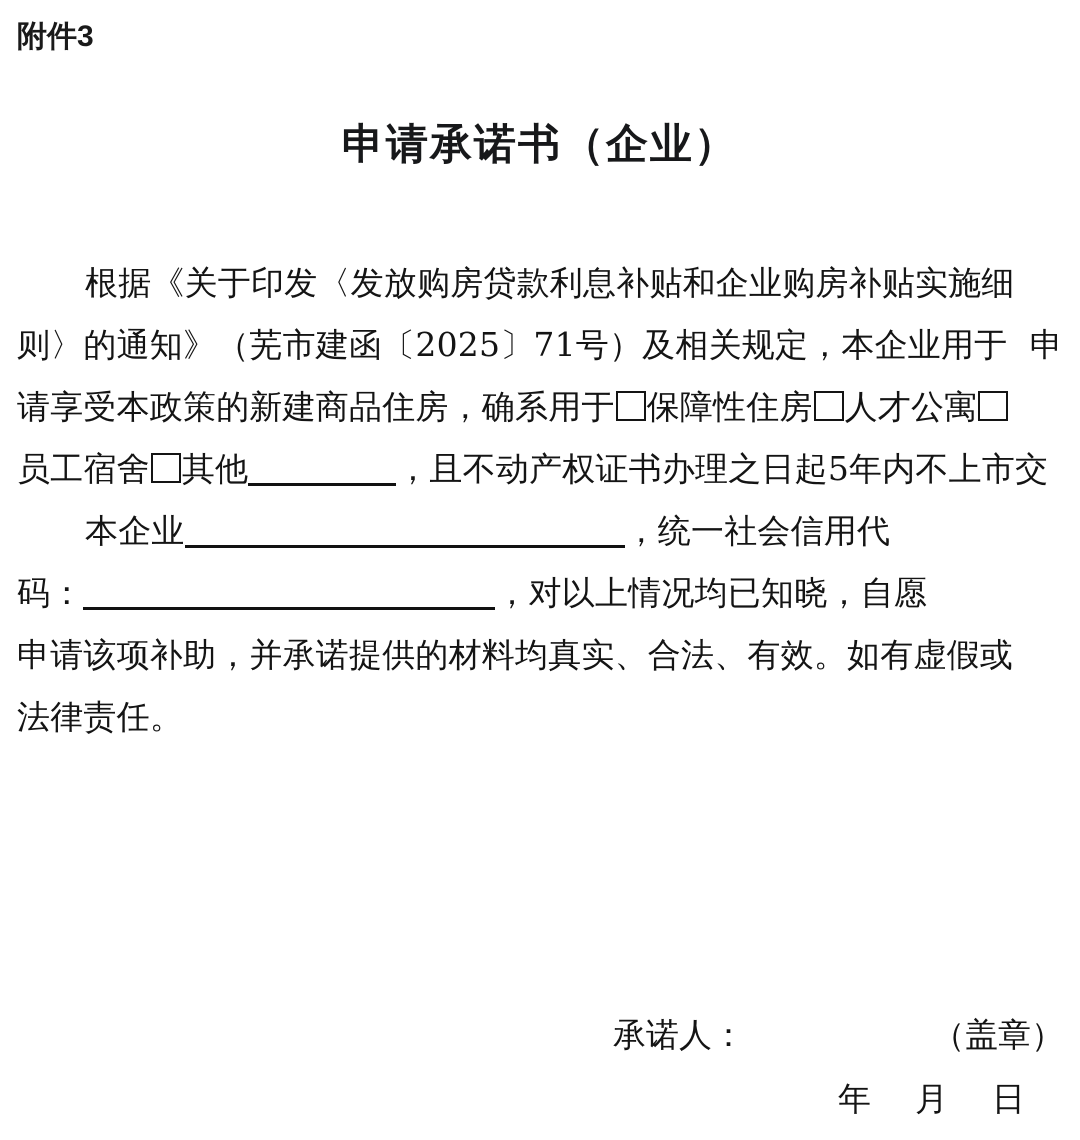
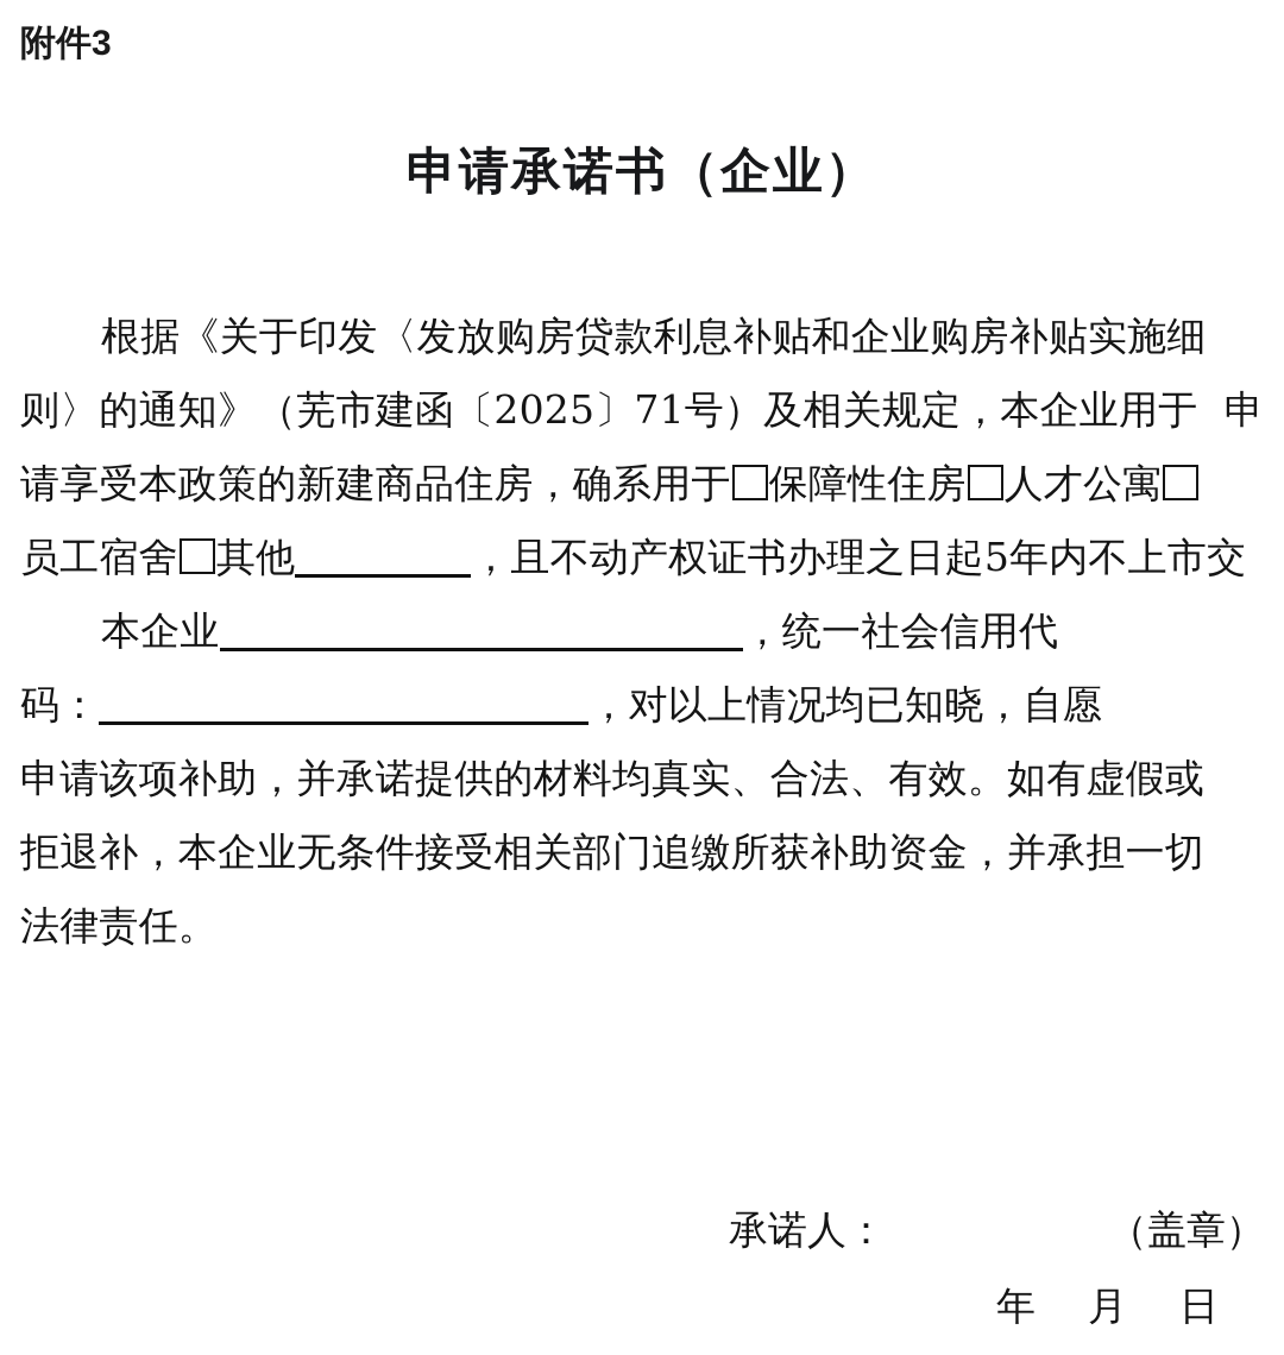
  附件3
  申请承诺书（企业）
  根据《关于印发〈发放购房贷款利息补贴和企业购房补贴实施细
  则〉的通知》（芜市建函〔2025〕71号）及相关规定，本企业用于
  申
  请享受本政策的新建商品住房，确系用于 保障性住房 人才公寓
  员工宿舍 其他 ，且不动产权证书办理之日起5年内不上市交
  本企业 ，统一社会信用代
  码： ，对以上情况均已知晓，自愿
  申请该项补助，并承诺提供的材料均真实、合法、有效。如有虚假或
+ 拒退补，本企业无条件接受相关部门追缴所获补助资金，并承担一切
  法律责任。
  承诺人：
  （盖章）
  年 月 日
